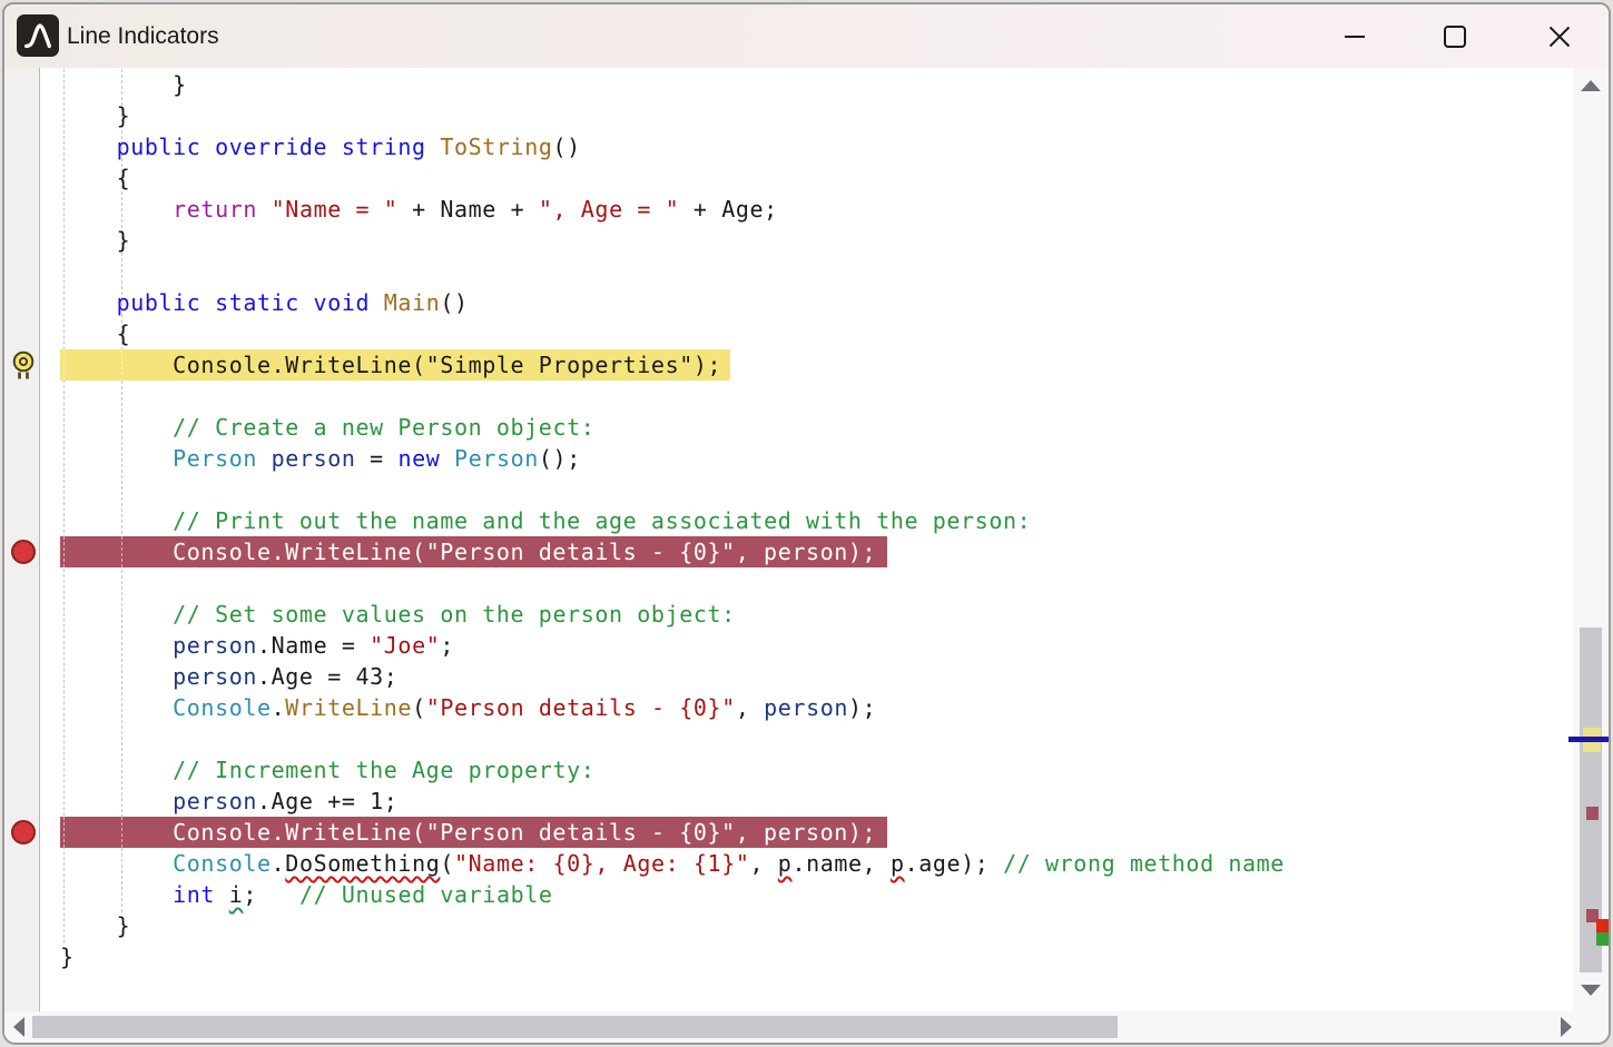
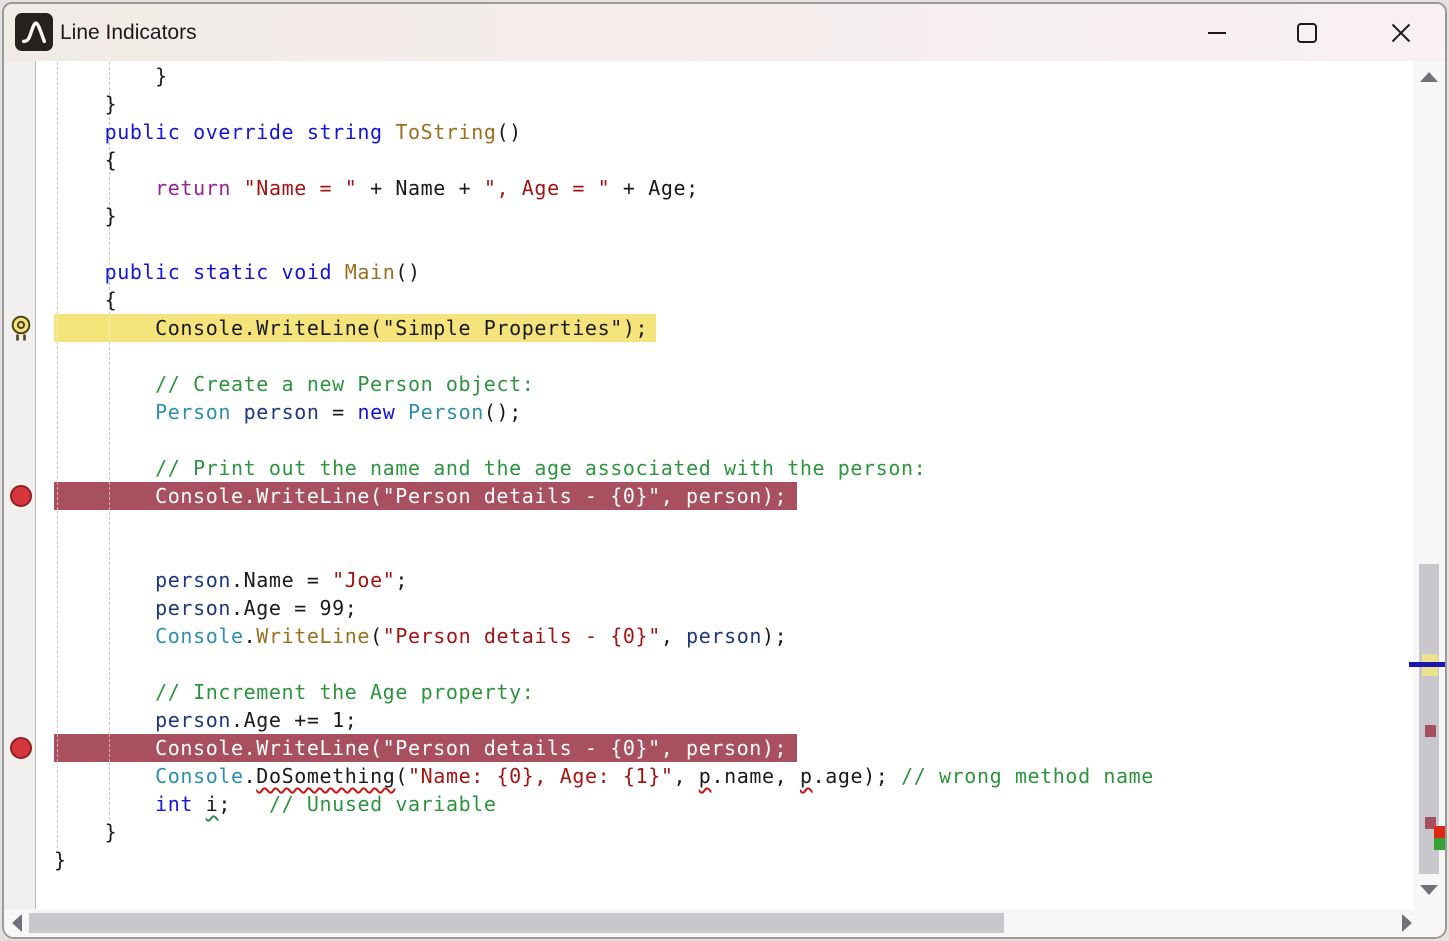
  Line Indicators
  }
  }
  public override string ToString()
  {
  return "Name = " + Name + ", Age = " + Age;
  }
  public static void Main()
  {
  Console.WriteLine("Simple Properties");
  // Create a new Person object:
  Person person = new Person();
  // Print out the name and the age associated with the person:
  Console.WriteLine("Person details - {0}", person);
- // Set some values on the person object:
  person.Name = "Joe";
- person.Age = 43;
+ person.Age = 99;
  Console.WriteLine("Person details - {0}", person);
  // Increment the Age property:
  person.Age += 1;
  Console.WriteLine("Person details - {0}", person);
  Console.DoSomething("Name: {0}, Age: {1}", p.name, p.age); // wrong method name
  int i; // Unused variable
  }
  }
